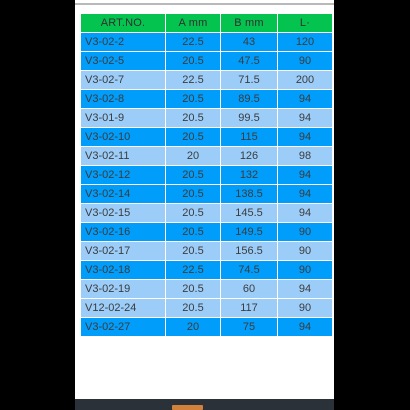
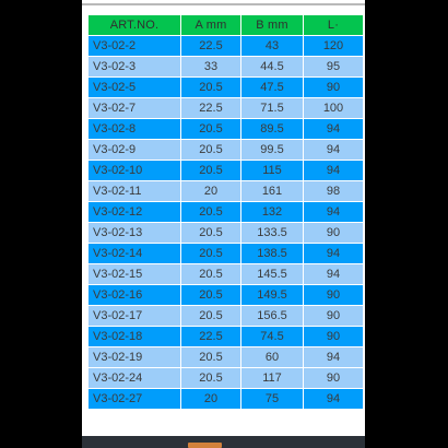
  ART.NO.	A mm	B mm	L·
  V3-02-2	22.5	43	120
+ V3-02-3	33	44.5	95
  V3-02-5	20.5	47.5	90
- V3-02-7	22.5	71.5	200
+ V3-02-7	22.5	71.5	100
  V3-02-8	20.5	89.5	94
- V3-01-9	20.5	99.5	94
+ V3-02-9	20.5	99.5	94
  V3-02-10	20.5	115	94
- V3-02-11	20	126	98
+ V3-02-11	20	161	98
  V3-02-12	20.5	132	94
+ V3-02-13	20.5	133.5	90
  V3-02-14	20.5	138.5	94
  V3-02-15	20.5	145.5	94
  V3-02-16	20.5	149.5	90
  V3-02-17	20.5	156.5	90
  V3-02-18	22.5	74.5	90
  V3-02-19	20.5	60	94
- V12-02-24	20.5	117	90
+ V3-02-24	20.5	117	90
  V3-02-27	20	75	94
